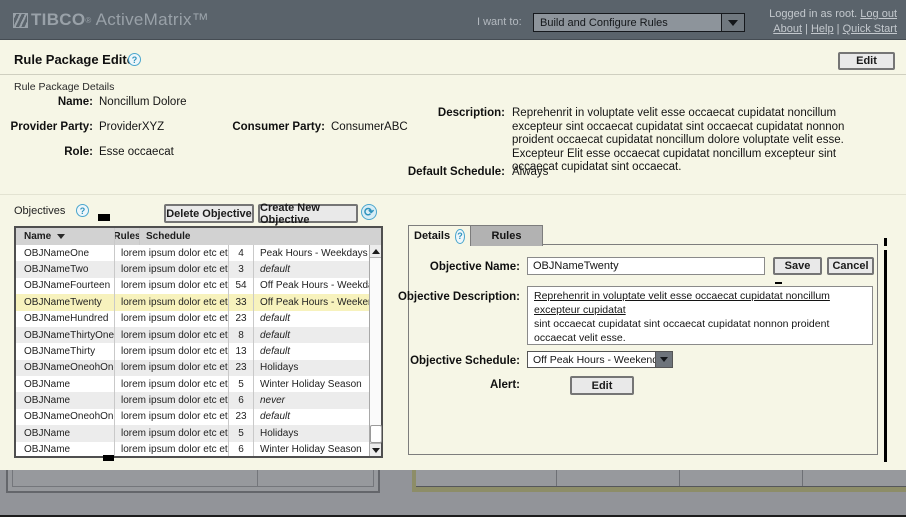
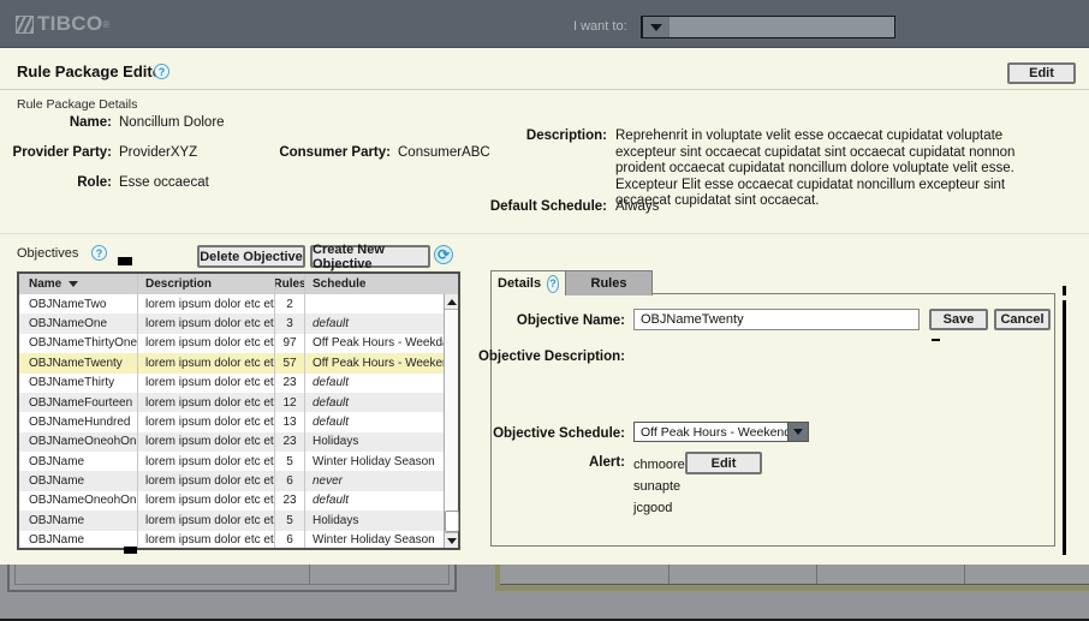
  TIBCO
  ®
- ActiveMatrix™
  I want to:
- Build and Configure Rules
- Logged in as root. Log out
- About | Help | Quick Start
  Rule Package Edit
  ?
  Edit
  Rule Package Details
  Name:
  Noncillum Dolore
  Provider Party:
  ProviderXYZ
  Consumer Party:
  ConsumerABC
  Role:
  Esse occaecat
  Description:
- Reprehenrit in voluptate velit esse occaecat cupidatat noncillum excepteur sint occaecat cupidatat sint occaecat cupidatat nonnon proident occaecat cupidatat noncillum dolore voluptate velit esse. Excepteur Elit esse occaecat cupidatat noncillum excepteur sint occaecat cupidatat sint occaecat.
+ Reprehenrit in voluptate velit esse occaecat cupidatat voluptate excepteur sint occaecat cupidatat sint occaecat cupidatat nonnon proident occaecat cupidatat noncillum dolore voluptate velit esse. Excepteur Elit esse occaecat cupidatat noncillum excepteur sint occaecat cupidatat sint occaecat.
  Default Schedule:
  Always
  Objectives
  ?
  Delete Objective
  Create New Objective
  ⟳
  Name
+ Description
  Rules
  Schedule
- OBJNameOne
+ OBJNameTwo
  lorem ipsum dolor etc et
- 4
+ 2
- Peak Hours - Weekdays
- OBJNameTwo
+ OBJNameOne
  lorem ipsum dolor etc et
  3
  default
- OBJNameFourteen
+ OBJNameThirtyOne
  lorem ipsum dolor etc et
- 54
+ 97
  Off Peak Hours - Weekd
  OBJNameTwenty
  lorem ipsum dolor etc et
- 33
+ 57
  Off Peak Hours - Weeke
- OBJNameHundred
+ OBJNameThirty
  lorem ipsum dolor etc et
  23
  default
- OBJNameThirtyOne
+ OBJNameFourteen
  lorem ipsum dolor etc et
- 8
+ 12
  default
- OBJNameThirty
+ OBJNameHundred
  lorem ipsum dolor etc et
  13
  default
  OBJNameOneohOn
  lorem ipsum dolor etc et
  23
  Holidays
  OBJName
  lorem ipsum dolor etc et
  5
  Winter Holiday Season
  OBJName
  lorem ipsum dolor etc et
  6
  never
  OBJNameOneohOn
  lorem ipsum dolor etc et
  23
  default
  OBJName
  lorem ipsum dolor etc et
  5
  Holidays
  OBJName
  lorem ipsum dolor etc et
  6
  Winter Holiday Season
  Details
  ?
  Rules
  Objective Name:
  OBJNameTwenty
  Save
  Cancel
  Objective Description:
- Reprehenrit in voluptate velit esse occaecat cupidatat noncillum excepteur cupidatat
- sint occaecat cupidatat sint occaecat cupidatat nonnon proident occaecat velit esse.
  Objective Schedule:
  Off Peak Hours - Weeken
  Alert:
+ chmoore
+ sunapte
+ jcgood
  Edit
